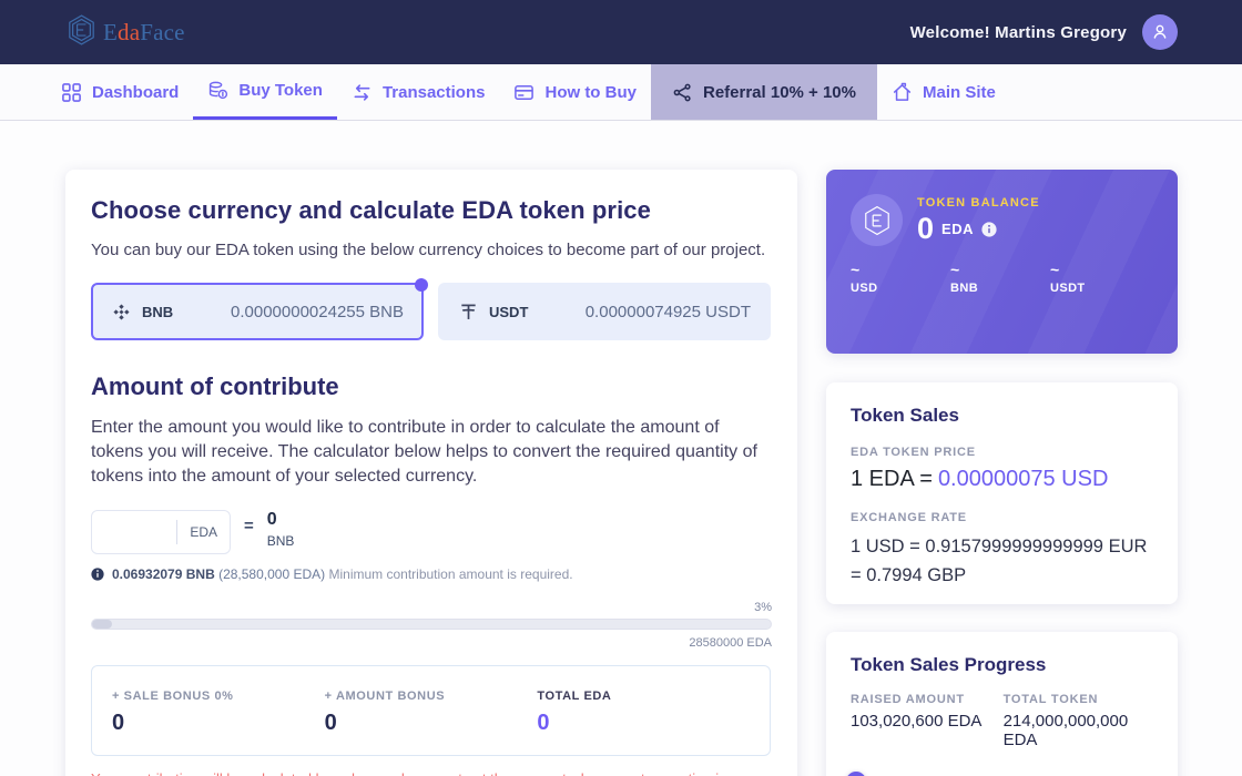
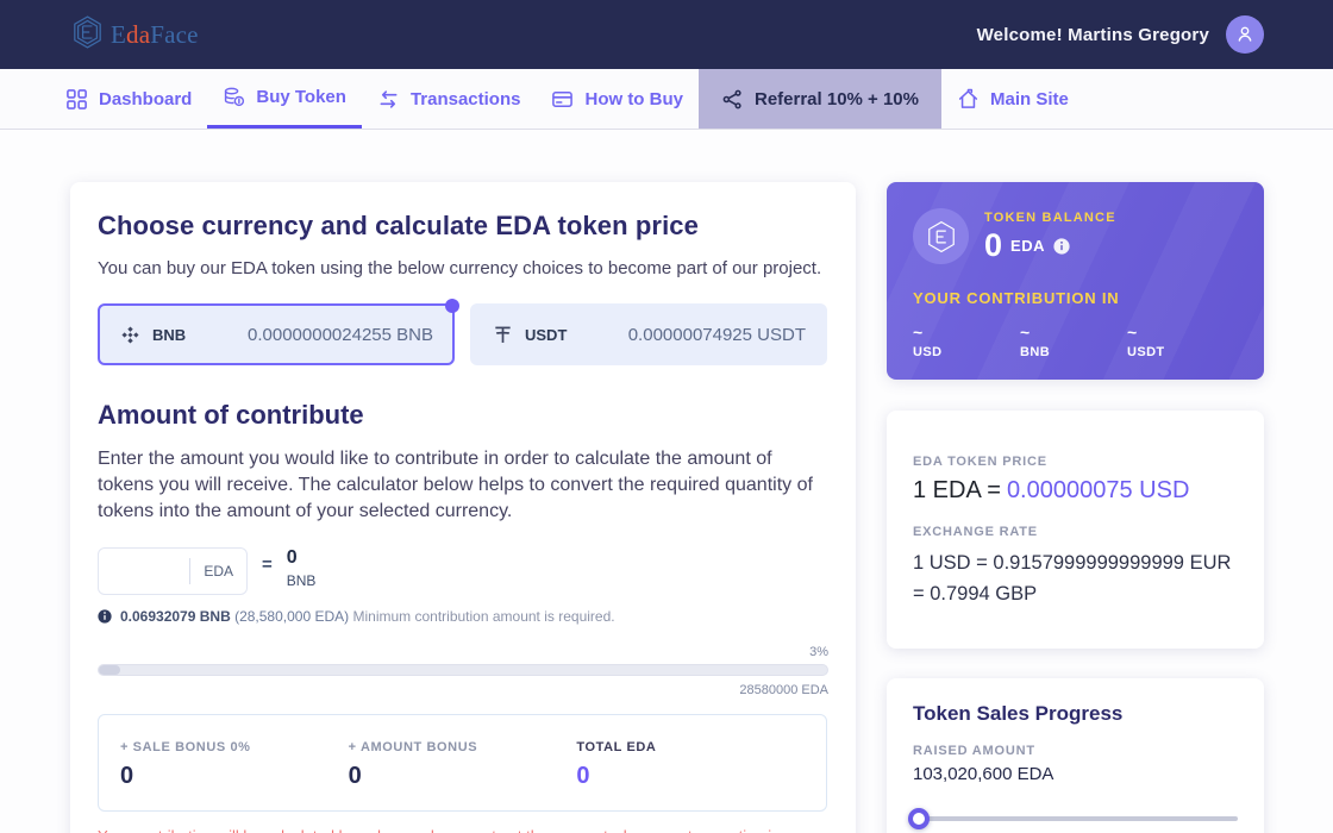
  EdaFace
  Welcome! Martins Gregory
  Dashboard
  Buy Token
  Transactions
  How to Buy
  Referral 10% + 10%
  Main Site
  Choose currency and calculate EDA token price
  You can buy our EDA token using the below currency choices to become part of our project.
  BNB
  0.0000000024255 BNB
  USDT
  0.00000074925 USDT
  Amount of contribute
  Enter the amount you would like to contribute in order to calculate the amount of tokens you will receive. The calculator below helps to convert the required quantity of tokens into the amount of your selected currency.
  EDA
  =
  0
  BNB
  0.06932079 BNB (28,580,000 EDA) Minimum contribution amount is required.
  3%
  28580000 EDA
  + SALE BONUS 0%
  0
  + AMOUNT BONUS
  0
  TOTAL EDA
  0
  TOKEN BALANCE
  0
  EDA
+ YOUR CONTRIBUTION IN
  ~
  USD
  ~
  BNB
  ~
  USDT
- Token Sales
  EDA TOKEN PRICE
  1 EDA = 0.00000075 USD
  EXCHANGE RATE
  1 USD = 0.9157999999999999 EUR = 0.7994 GBP
  Token Sales Progress
  RAISED AMOUNT
  103,020,600 EDA
- TOTAL TOKEN
- 214,000,000,000 EDA
